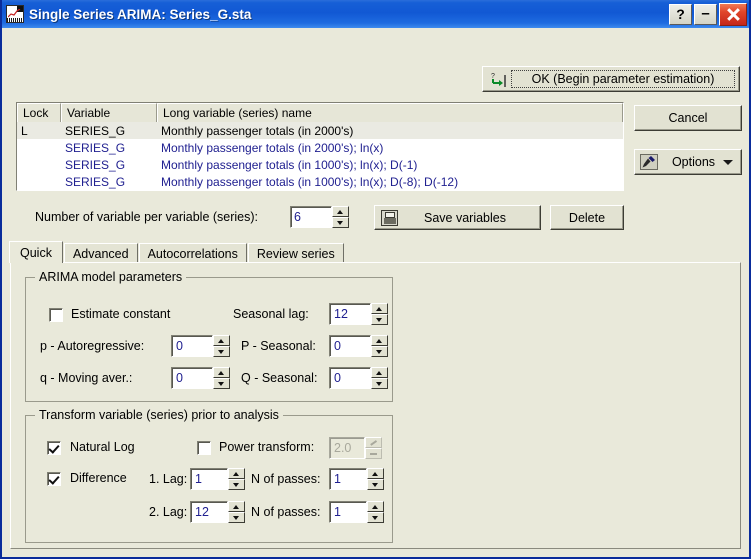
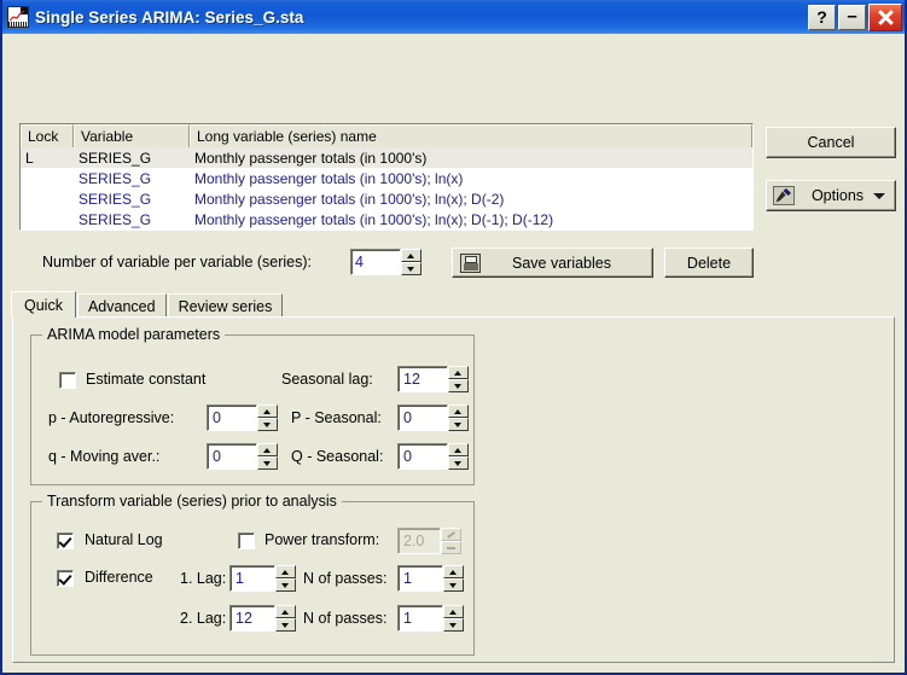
  Single Series ARIMA: Series_G.sta
  ?
  –
- OK (Begin parameter estimation)
  Lock
  Variable
  Long variable (series) name
  L
  SERIES_G
- Monthly passenger totals (in 2000's)
+ Monthly passenger totals (in 1000's)
  SERIES_G
- Monthly passenger totals (in 2000's); ln(x)
+ Monthly passenger totals (in 1000's); ln(x)
  SERIES_G
- Monthly passenger totals (in 1000's); ln(x); D(-1)
+ Monthly passenger totals (in 1000's); ln(x); D(-2)
  SERIES_G
- Monthly passenger totals (in 1000's); ln(x); D(-8); D(-12)
+ Monthly passenger totals (in 1000's); ln(x); D(-1); D(-12)
  Cancel
  Options
  Number of variable per variable (series):
- 6
+ 4
  Save variables
  Delete
  Quick
  Advanced
- Autocorrelations
  Review series
  ARIMA model parameters
  Estimate constant
  Seasonal lag:
  12
  p - Autoregressive:
  0
  P - Seasonal:
  0
  q - Moving aver.:
  0
  Q - Seasonal:
  0
  Transform variable (series) prior to analysis
  Natural Log
  Power transform:
  2.0
  Difference
  1. Lag:
  1
  N of passes:
  1
  2. Lag:
  12
  N of passes:
  1
